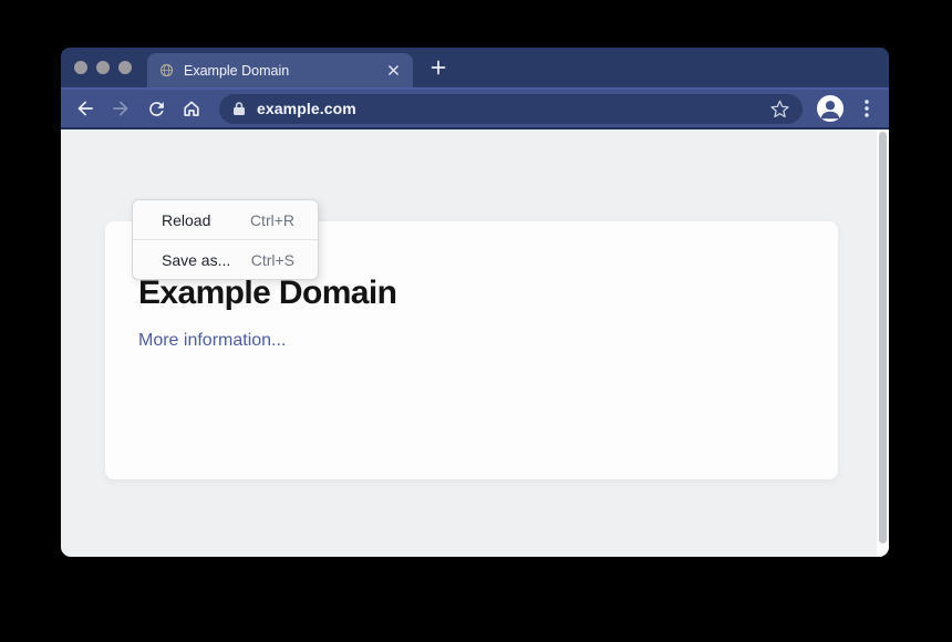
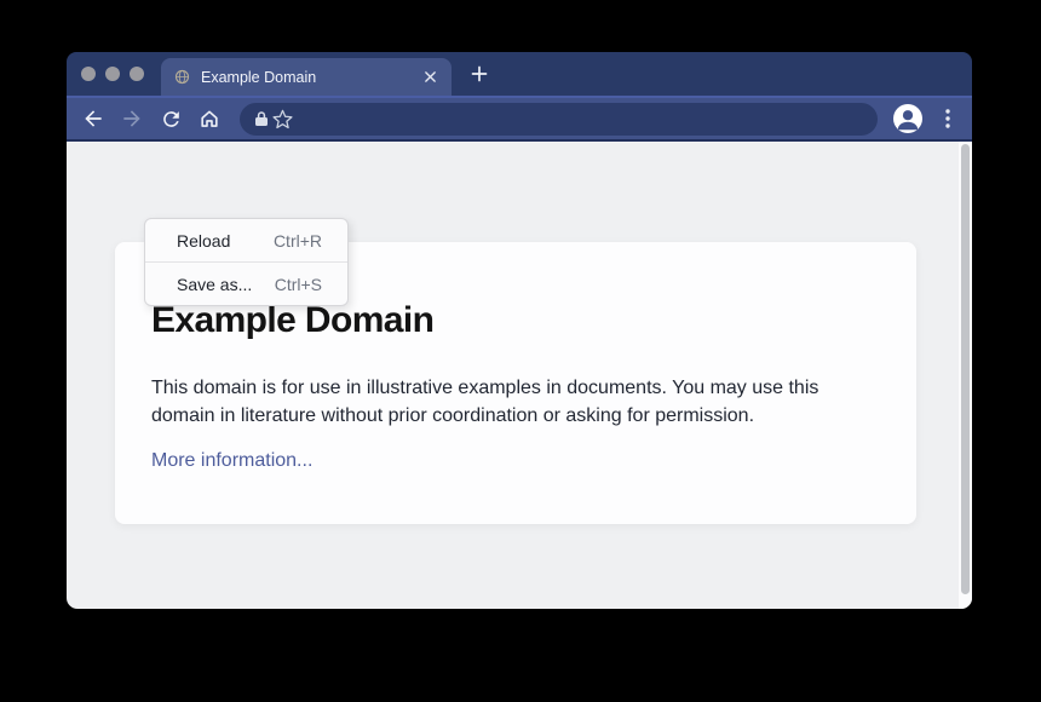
  Example Domain
- example.com
  Example Domain
+ This domain is for use in illustrative examples in documents. You may use this domain in literature without prior coordination or asking for permission.
  More information...
  Reload
  Ctrl+R
  Save as...
  Ctrl+S
